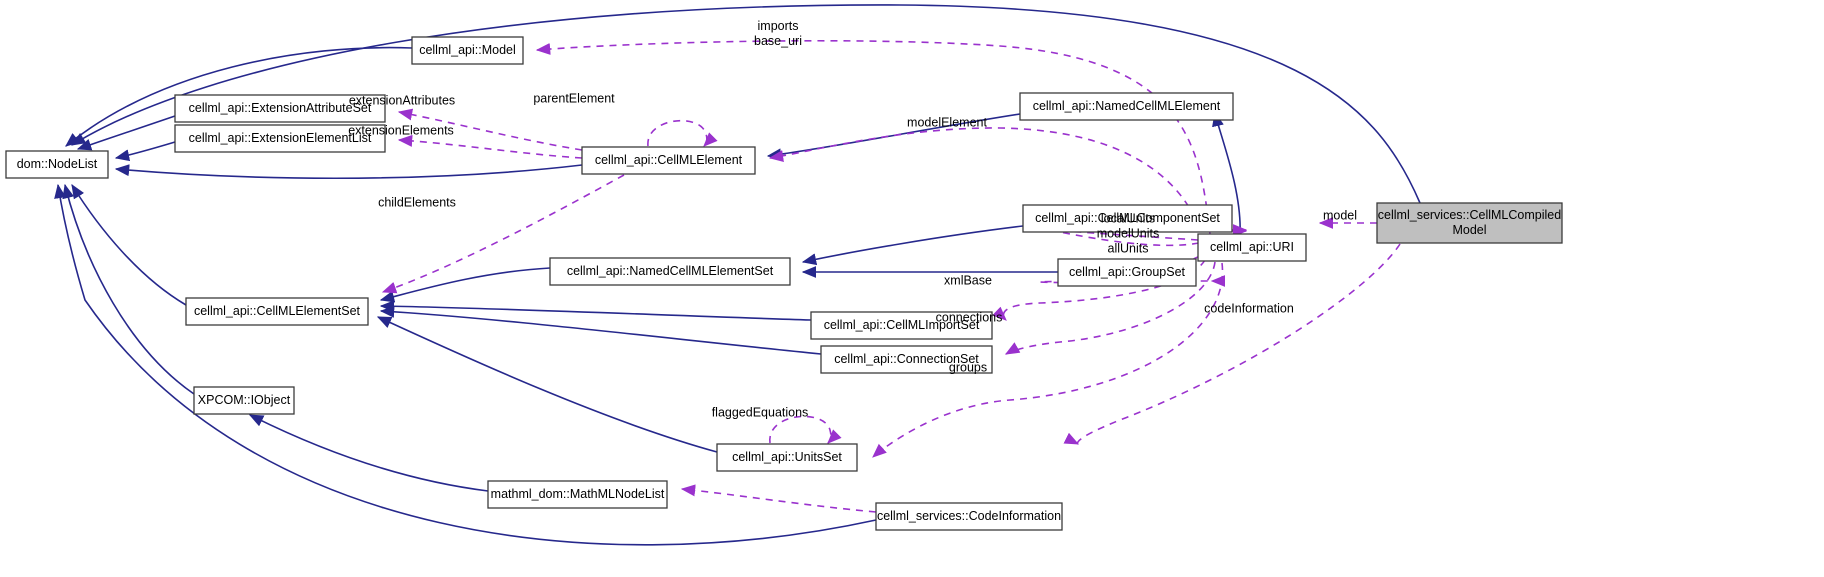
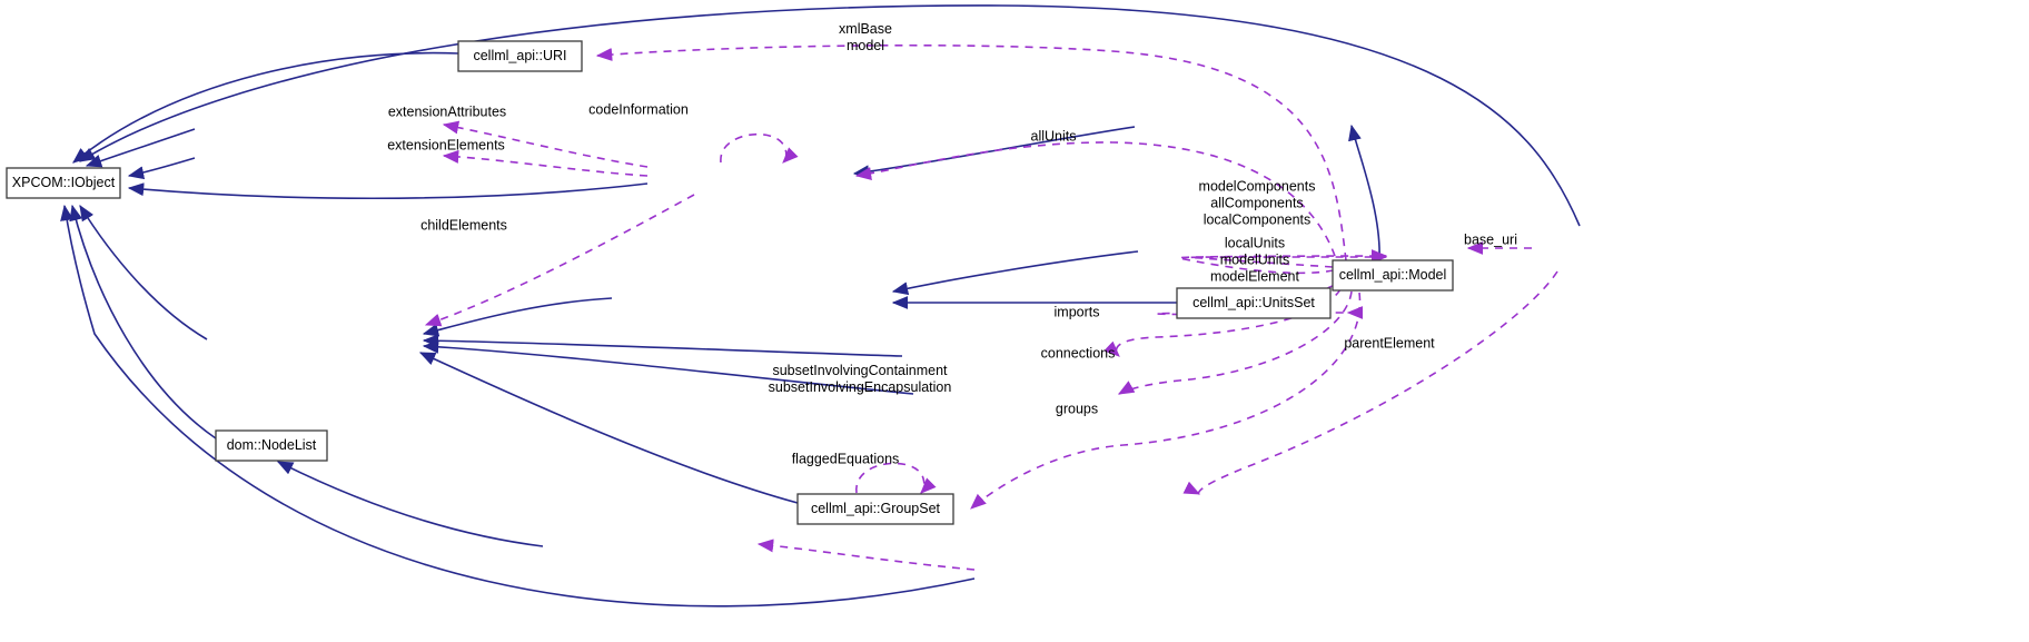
- dom::NodeList
+ XPCOM::IObject
- cellml_api::Model
+ cellml_api::URI
- cellml_api::ExtensionAttributeSet
- cellml_api::ExtensionElementList
- cellml_api::CellMLElement
- cellml_api::NamedCellMLElement
- cellml_api::CellMLElementSet
- cellml_api::NamedCellMLElementSet
- cellml_api::CellMLComponentSet
- cellml_api::GroupSet
+ cellml_api::UnitsSet
- cellml_api::CellMLImportSet
- cellml_api::ConnectionSet
- XPCOM::IObject
+ dom::NodeList
- cellml_api::UnitsSet
+ cellml_api::GroupSet
- mathml_dom::MathMLNodeList
- cellml_services::CodeInformation
- cellml_api::URI
+ cellml_api::Model
- cellml_services::CellMLCompiled
- Model
- imports
+ xmlBase
- base_uri
+ model
  extensionAttributes
  extensionElements
- parentElement
+ codeInformation
- modelElement
+ allUnits
  childElements
+ modelComponents
+ allComponents
+ localComponents
  localUnits
  modelUnits
- allUnits
+ modelElement
- xmlBase
+ imports
  connections
+ subsetInvolvingContainment
+ subsetInvolvingEncapsulation
  groups
  flaggedEquations
- codeInformation
+ parentElement
- model
+ base_uri
